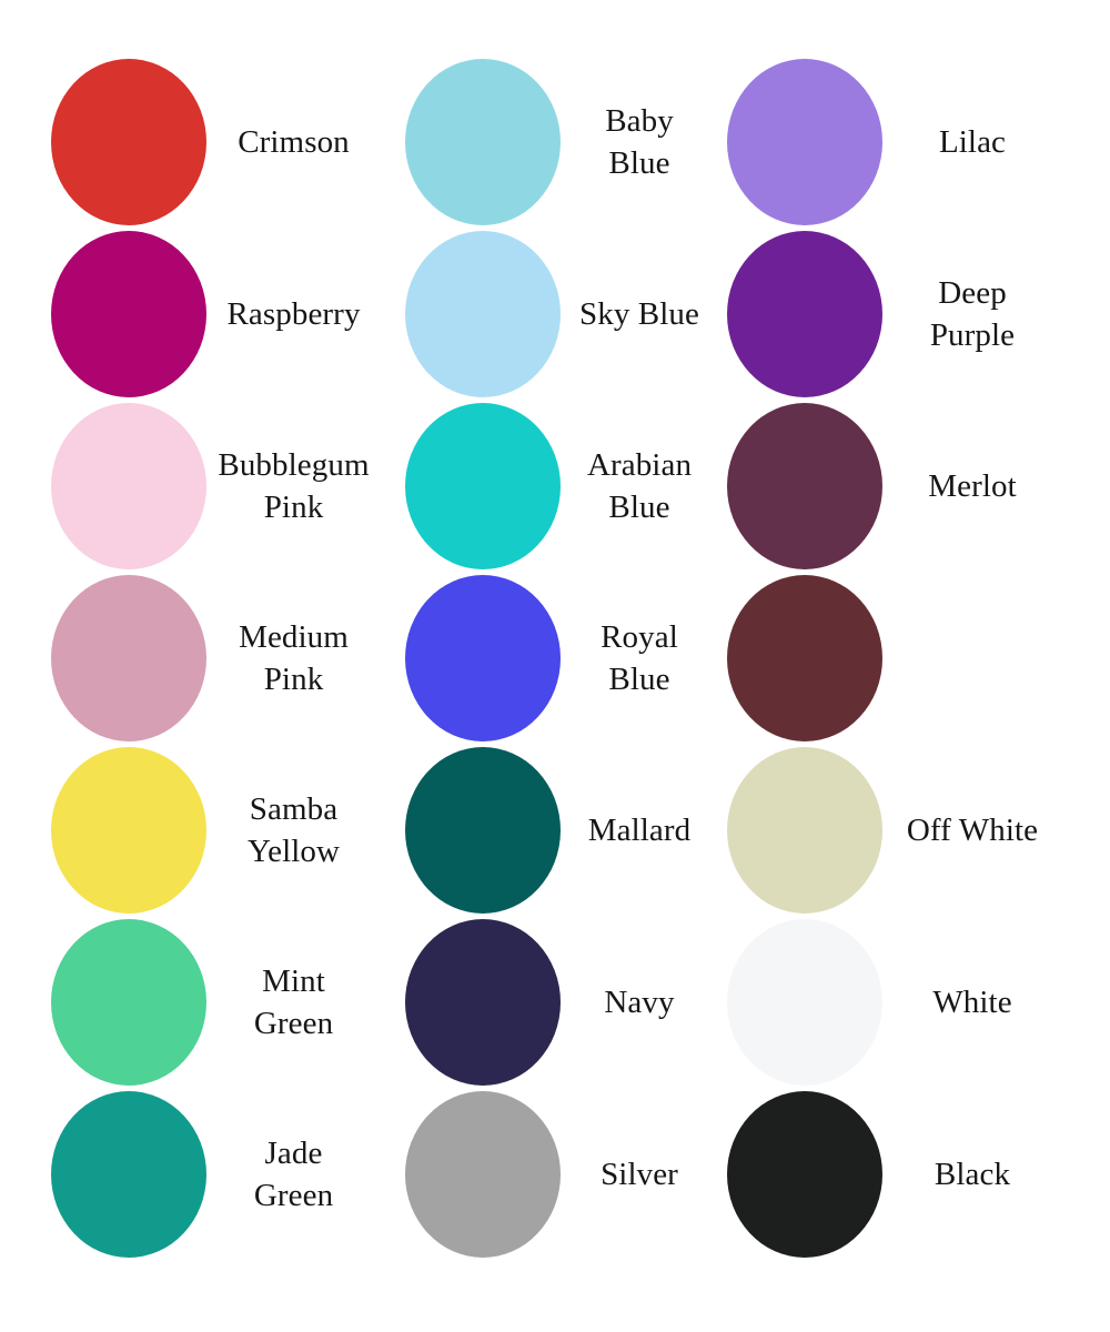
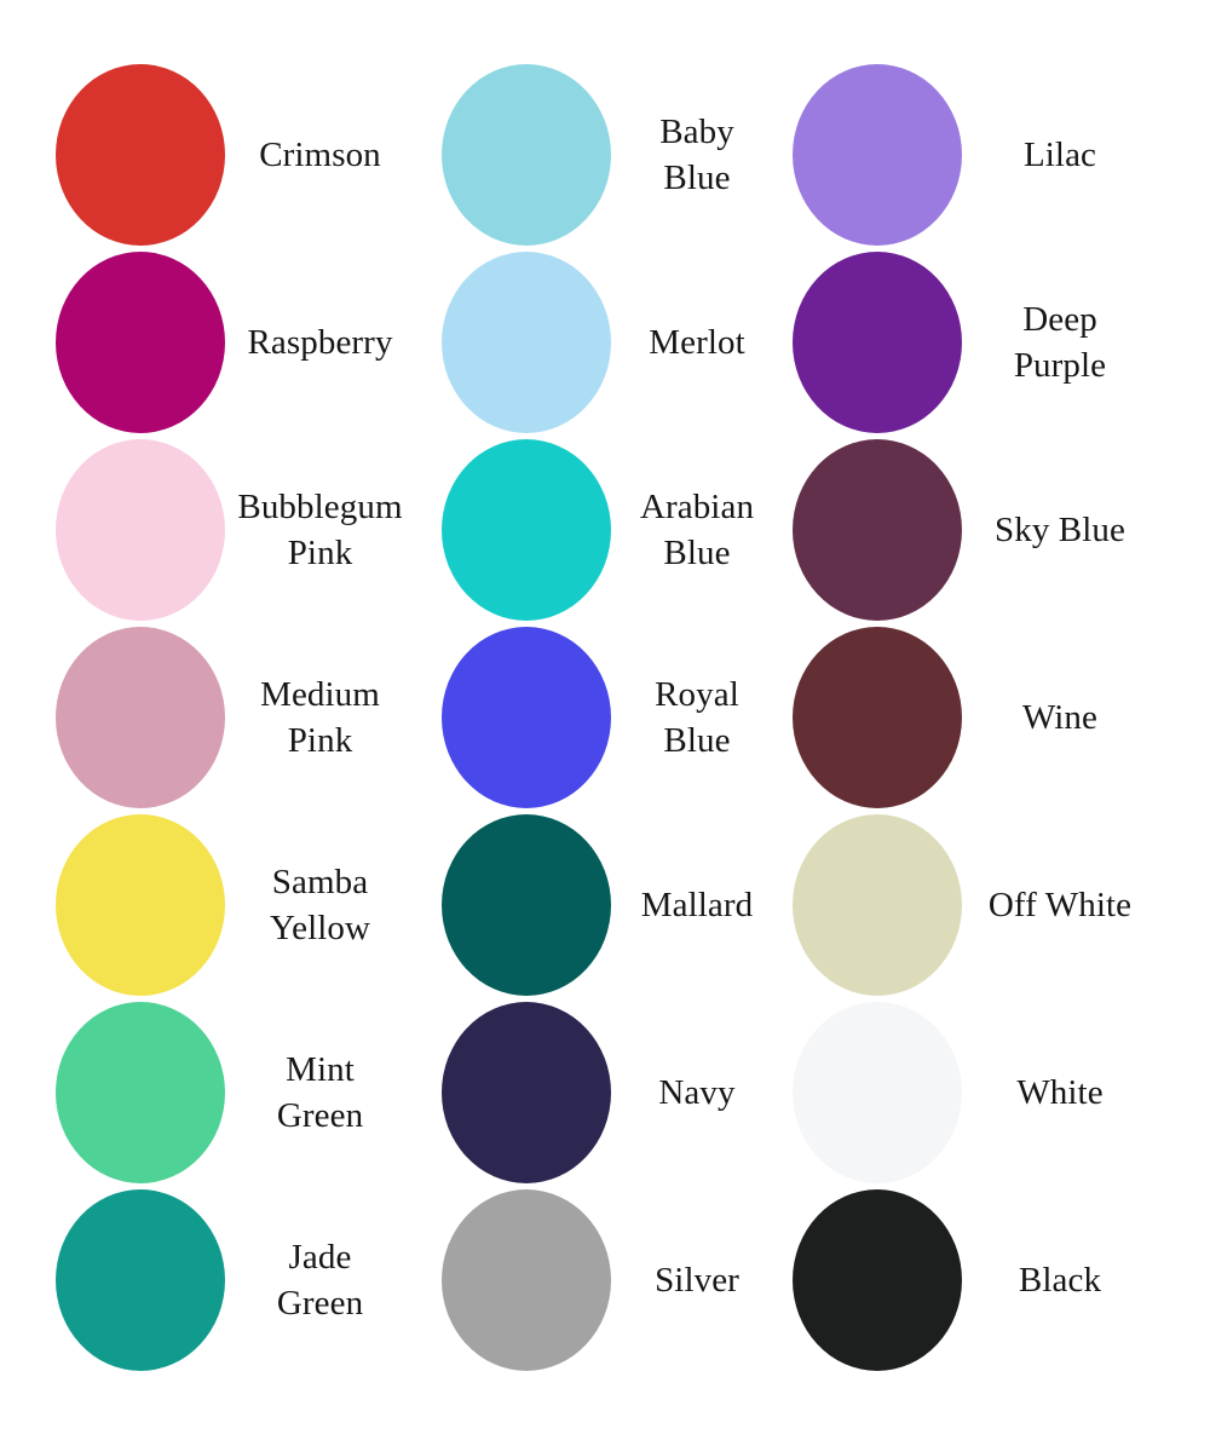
  Crimson
  Raspberry
  Bubblegum
  Pink
  Medium
  Pink
  Samba
  Yellow
  Mint
  Green
  Jade
  Green
  Baby
  Blue
- Sky Blue
+ Merlot
  Arabian
  Blue
  Royal
  Blue
  Mallard
  Navy
  Silver
  Lilac
  Deep
  Purple
- Merlot
+ Sky Blue
+ Wine
  Off White
  White
  Black
